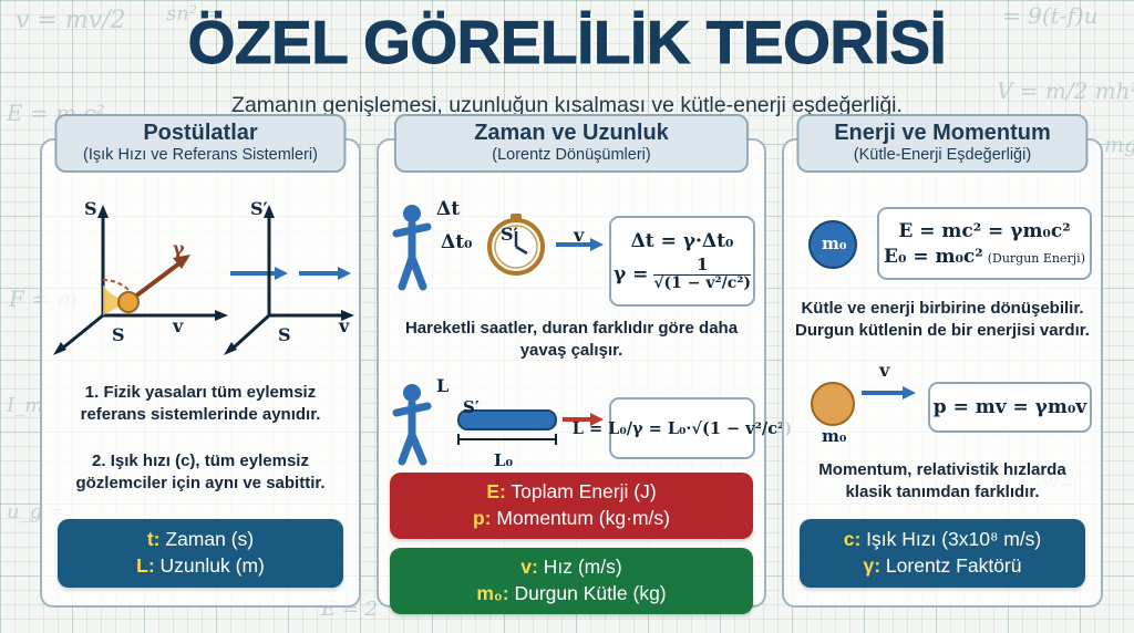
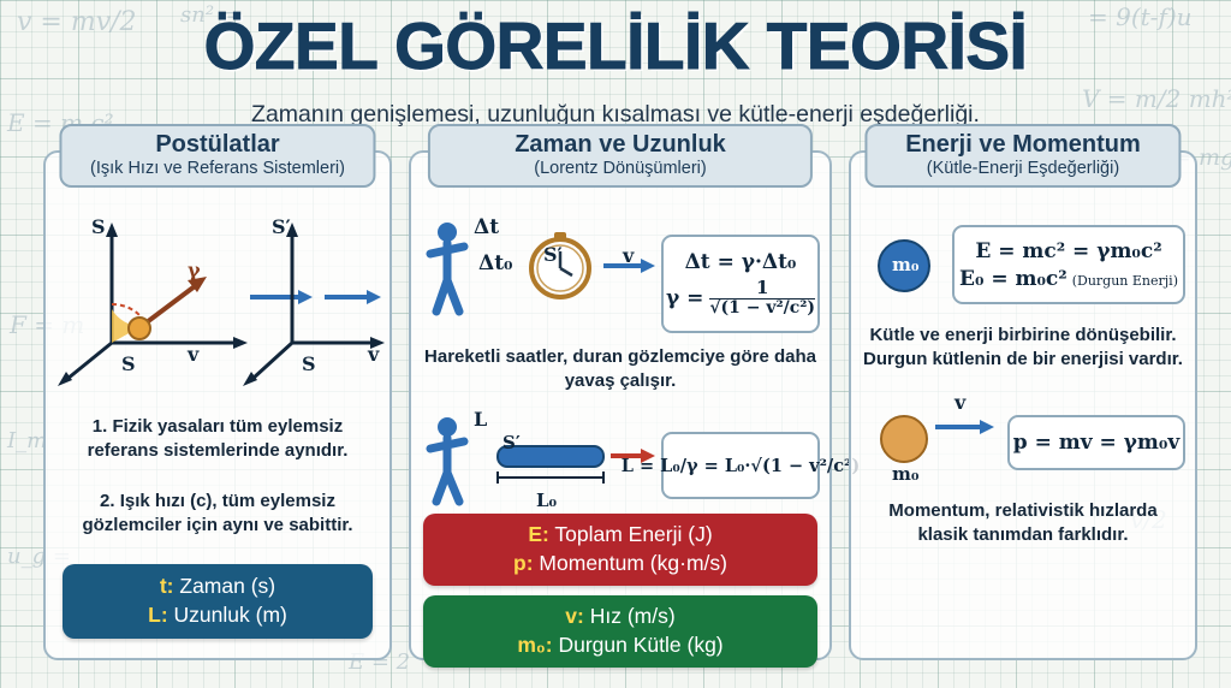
  v = mv/2
  E = m c²
  = 9(t-f)u
  V = m/2 mh
  F = m
  = mg
  sn² =
  I_m
  u_g =
  E = 2
  v/2
  ÖZEL GÖRELİLİK TEORİSİ
  Zamanın genişlemesi, uzunluğun kısalması ve kütle-enerji eşdeğerliği.
  Postülatlar
  (Işık Hızı ve Referans Sistemleri)
  S
  S′
  S
  S
  v
  v
  γ
  1. Fizik yasaları tüm eylemsiz referans sistemlerinde aynıdır.
  2. Işık hızı (c), tüm eylemsiz gözlemciler için aynı ve sabittir.
  t: Zaman (s)
  L: Uzunluk (m)
  Zaman ve Uzunluk
  (Lorentz Dönüşümleri)
  Δt
  Δt₀
  S′
  v
  Δt = γ·Δt₀
  γ =
  1
  √(1 − v²/c²)
- Hareketli saatler, duran farklıdır göre daha yavaş çalışır.
+ Hareketli saatler, duran gözlemciye göre daha yavaş çalışır.
  L
  S′
  L₀
  L = L₀/γ = L₀·√(1 − v²/c²)
  E: Toplam Enerji (J)
  p: Momentum (kg·m/s)
  v: Hız (m/s)
  m₀: Durgun Kütle (kg)
  Enerji ve Momentum
  (Kütle-Enerji Eşdeğerliği)
  m₀
  E = mc² = γm₀c²
  E₀ = m₀c²
  (Durgun Enerji)
  Kütle ve enerji birbirine dönüşebilir. Durgun kütlenin de bir enerjisi vardır.
  v
  m₀
  p = mv = γm₀v
  Momentum, relativistik hızlarda klasik tanımdan farklıdır.
- c: Işık Hızı (3x10⁸ m/s)
- γ: Lorentz Faktörü
